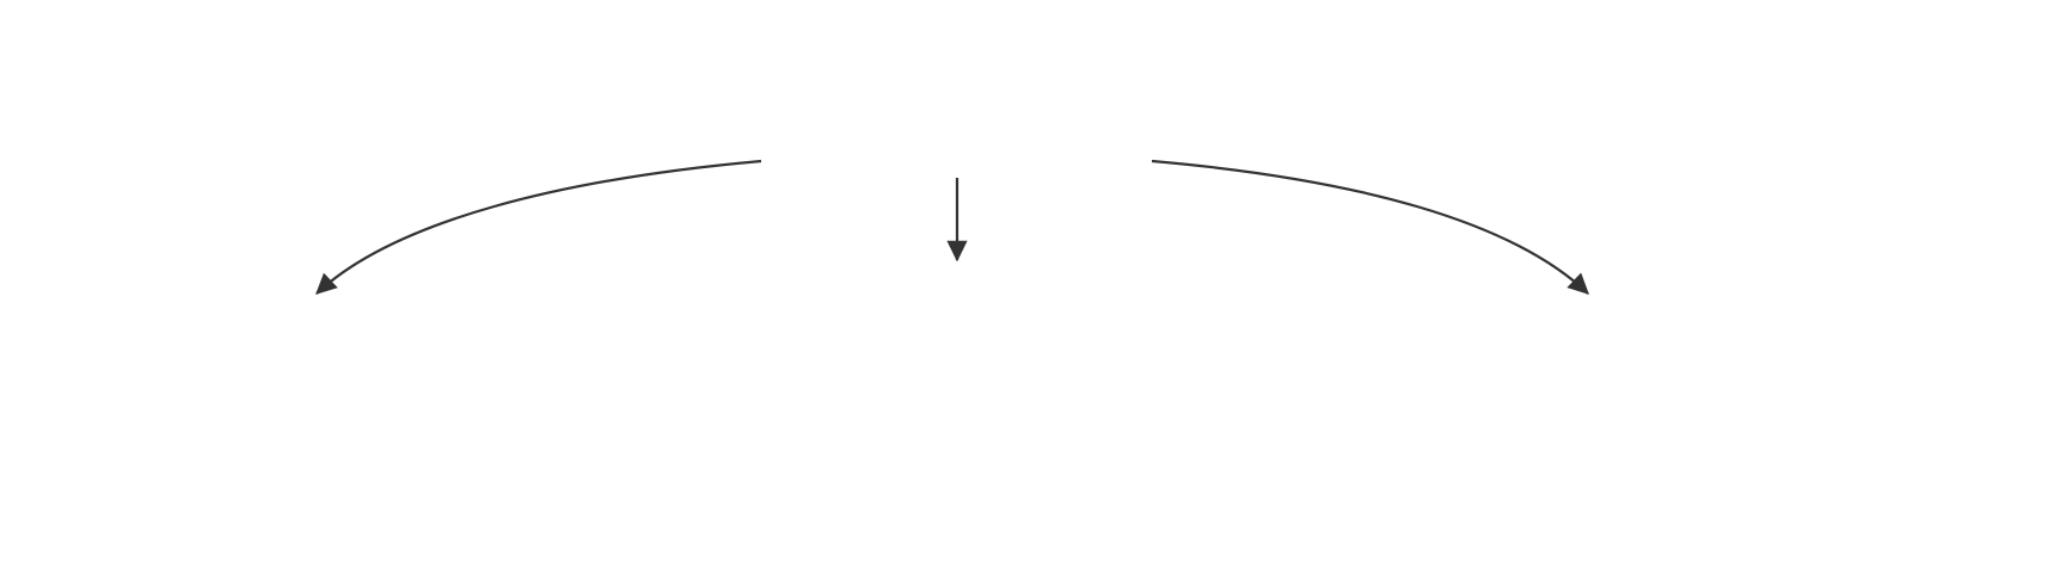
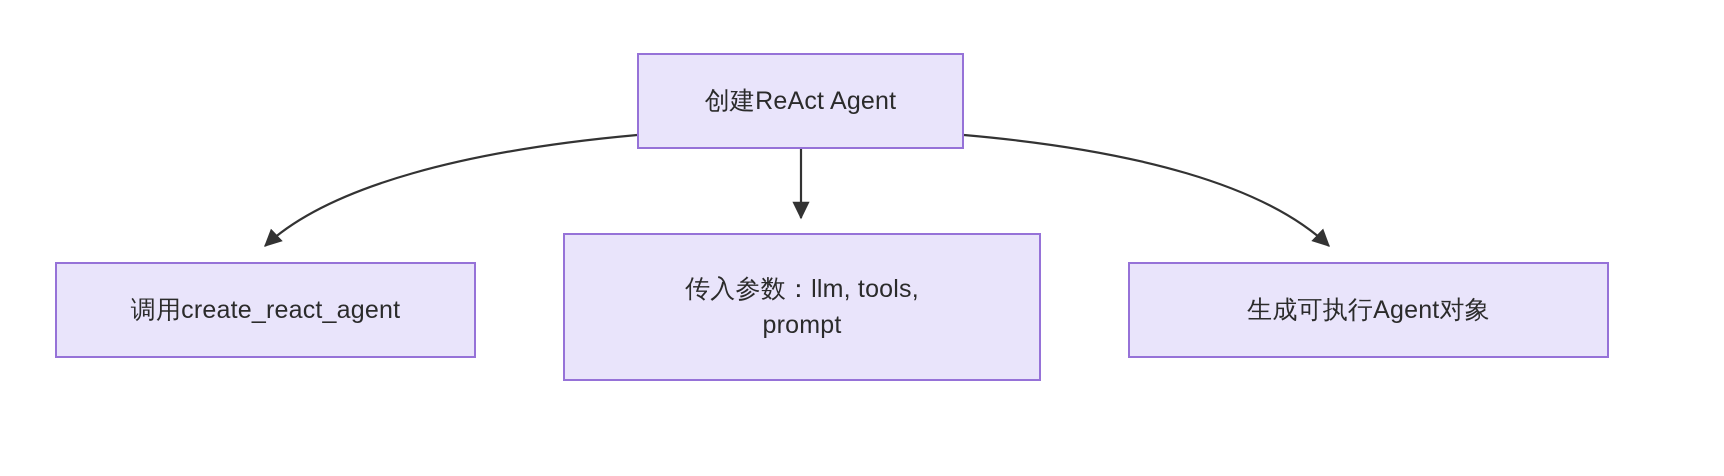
+ 创建ReAct Agent
+ 调用create_react_agent
+ 传入参数：llm, tools,
+ prompt
+ 生成可执行Agent对象
